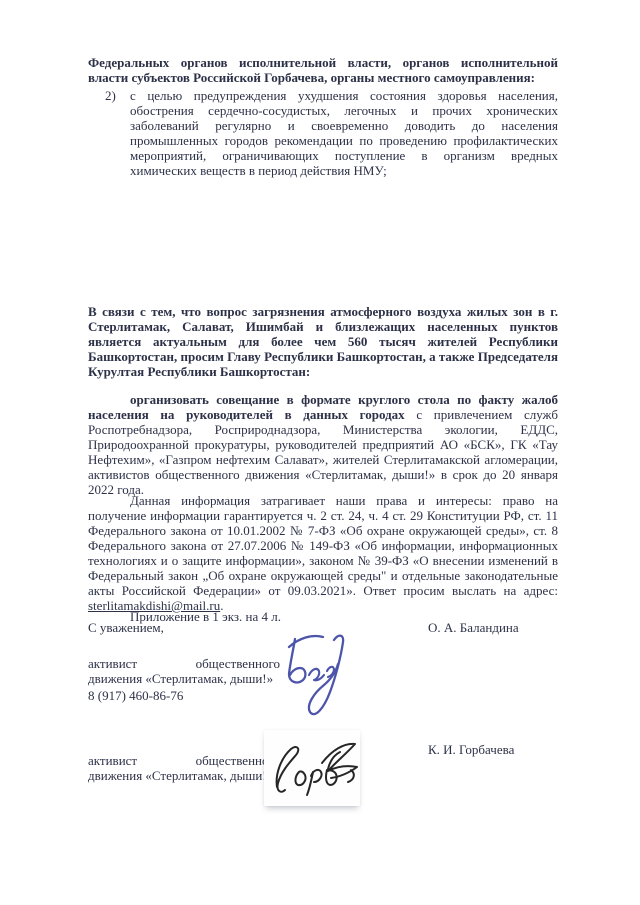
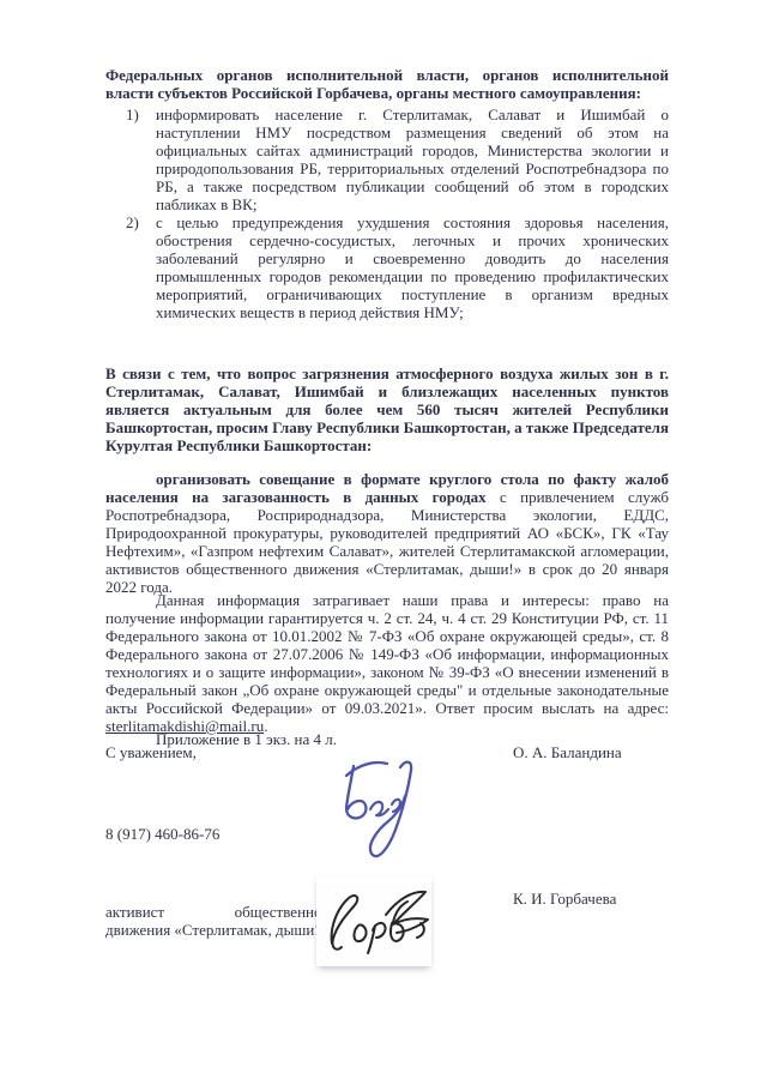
  Федеральных органов исполнительной власти, органов исполнительной власти субъектов Российской Горбачева, органы местного самоуправления:
+ 1)
+ информировать население г. Стерлитамак, Салават и Ишимбай о наступлении НМУ посредством размещения сведений об этом на официальных сайтах администраций городов, Министерства экологии и природопользования РБ, территориальных отделений Роспотребнадзора по РБ, а также посредством публикации сообщений об этом в городских пабликах в ВК;
  2)
  с целью предупреждения ухудшения состояния здоровья населения, обострения сердечно-сосудистых, легочных и прочих хронических заболеваний регулярно и своевременно доводить до населения промышленных городов рекомендации по проведению профилактических мероприятий, ограничивающих поступление в организм вредных химических веществ в период действия НМУ;
  В связи с тем, что вопрос загрязнения атмосферного воздуха жилых зон в г. Стерлитамак, Салават, Ишимбай и близлежащих населенных пунктов является актуальным для более чем 560 тысяч жителей Республики Башкортостан, просим Главу Республики Башкортостан, а также Председателя Курултая Республики Башкортостан:
- организовать совещание в формате круглого стола по факту жалоб населения на руководителей в данных городах с привлечением служб Роспотребнадзора, Росприроднадзора, Министерства экологии, ЕДДС, Природоохранной прокуратуры, руководителей предприятий АО «БСК», ГК «Тау Нефтехим», «Газпром нефтехим Салават», жителей Стерлитамакской агломерации, активистов общественного движения «Стерлитамак, дыши!» в срок до 20 января 2022 года.
+ организовать совещание в формате круглого стола по факту жалоб населения на загазованность в данных городах с привлечением служб Роспотребнадзора, Росприроднадзора, Министерства экологии, ЕДДС, Природоохранной прокуратуры, руководителей предприятий АО «БСК», ГК «Тау Нефтехим», «Газпром нефтехим Салават», жителей Стерлитамакской агломерации, активистов общественного движения «Стерлитамак, дыши!» в срок до 20 января 2022 года.
  Данная информация затрагивает наши права и интересы: право на получение информации гарантируется ч. 2 ст. 24, ч. 4 ст. 29 Конституции РФ, ст. 11 Федерального закона от 10.01.2002 № 7-ФЗ «Об охране окружающей среды», ст. 8 Федерального закона от 27.07.2006 № 149-ФЗ «Об информации, информационных технологиях и о защите информации», законом № 39-ФЗ «О внесении изменений в Федеральный закон „Об охране окружающей среды" и отдельные законодательные акты Российской Федерации» от 09.03.2021». Ответ просим выслать на адрес: sterlitamakdishi@mail.ru.
  Приложение в 1 экз. на 4 л.
  С уважением,
  О. А. Баландина
- активист общественного движения «Стерлитамак, дыши!»
  8 (917) 460-86-76
  активист общественн движения «Стерлитамак, дыши
  К. И. Горбачева
